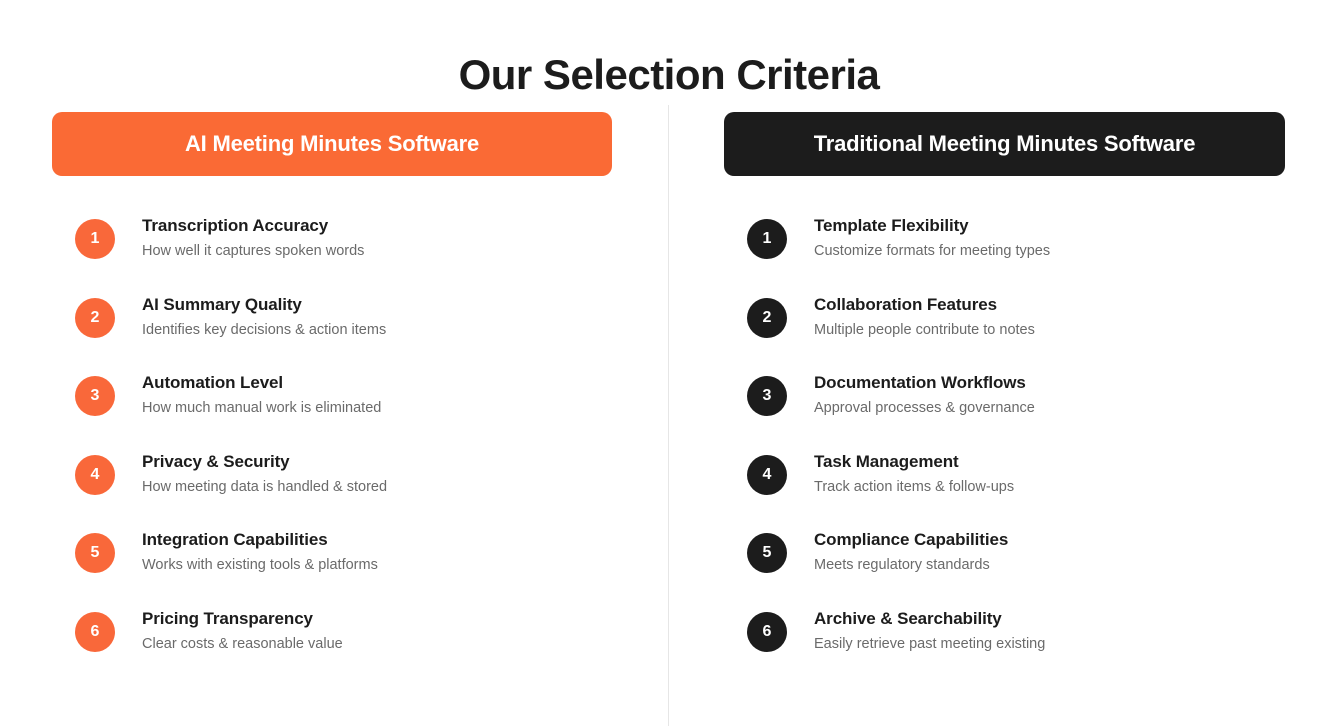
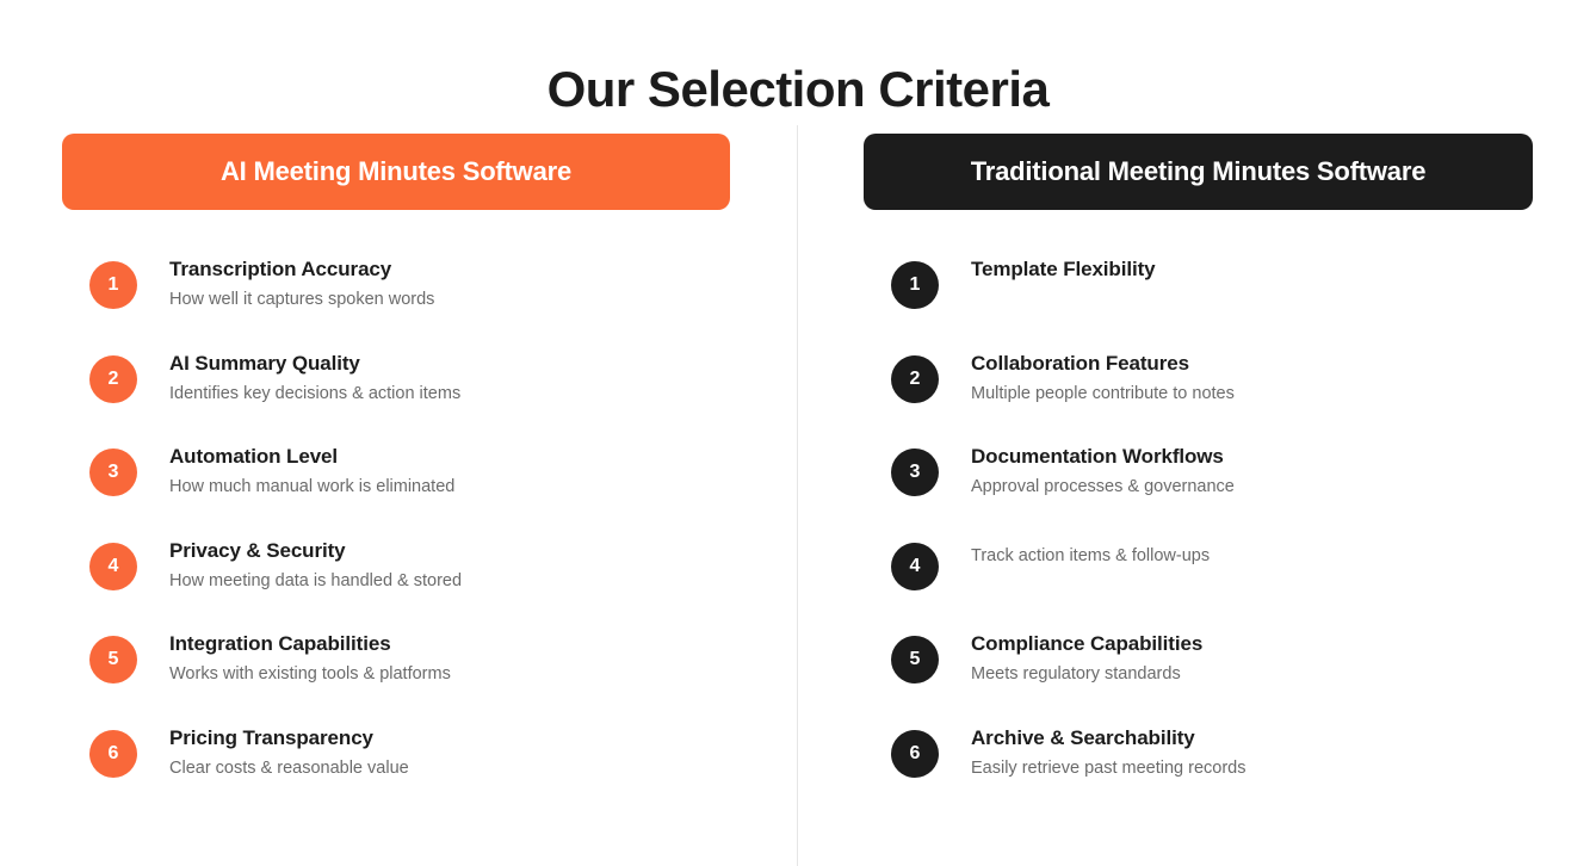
  Our Selection Criteria
  AI Meeting Minutes Software
  1
  Transcription Accuracy
  How well it captures spoken words
  2
  AI Summary Quality
  Identifies key decisions & action items
  3
  Automation Level
  How much manual work is eliminated
  4
  Privacy & Security
  How meeting data is handled & stored
  5
  Integration Capabilities
  Works with existing tools & platforms
  6
  Pricing Transparency
  Clear costs & reasonable value
  Traditional Meeting Minutes Software
  1
  Template Flexibility
- Customize formats for meeting types
  2
  Collaboration Features
  Multiple people contribute to notes
  3
  Documentation Workflows
  Approval processes & governance
  4
- Task Management
  Track action items & follow-ups
  5
  Compliance Capabilities
  Meets regulatory standards
  6
  Archive & Searchability
- Easily retrieve past meeting existing
+ Easily retrieve past meeting records
